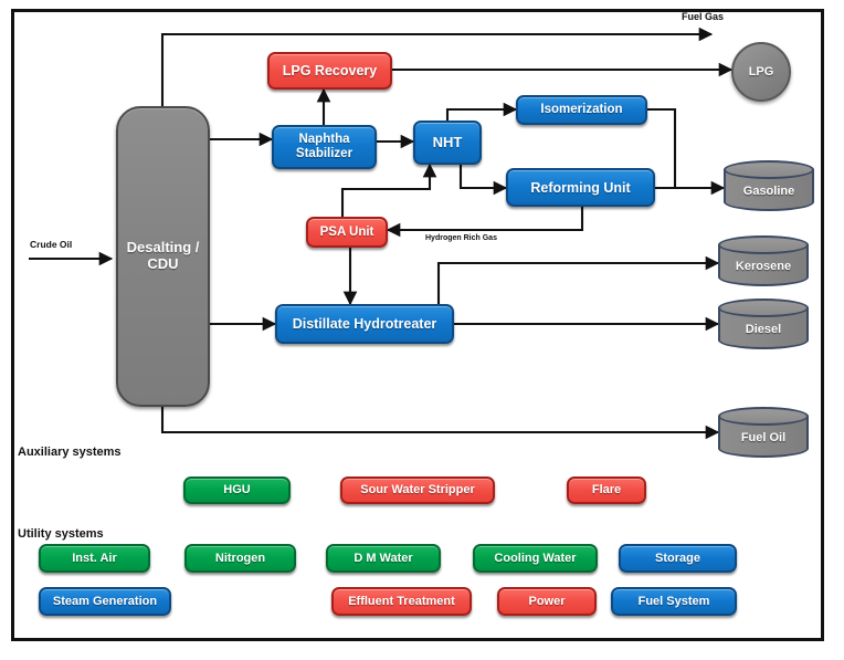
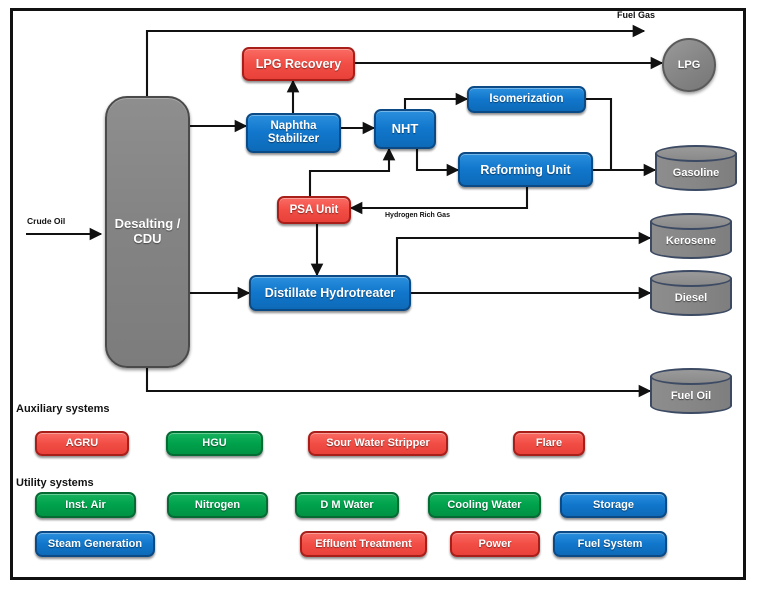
  Desalting /
  CDU
  LPG Recovery
  Naphtha
  Stabilizer
  NHT
  Isomerization
  Reforming Unit
  PSA Unit
  Distillate Hydrotreater
  LPG
  Gasoline
  Kerosene
  Diesel
  Fuel Oil
  Crude Oil
  Fuel Gas
  Auxiliary systems
+ AGRU
  HGU
  Sour Water Stripper
  Flare
  Utility systems
  Inst. Air
  Nitrogen
  D M Water
  Cooling Water
  Storage
  Steam Generation
  Effluent Treatment
  Power
  Fuel System
